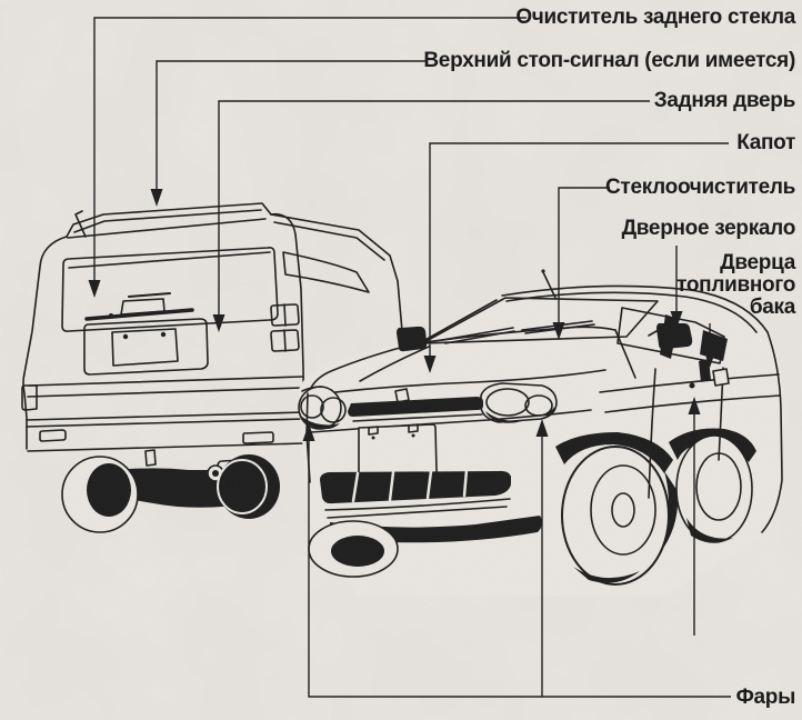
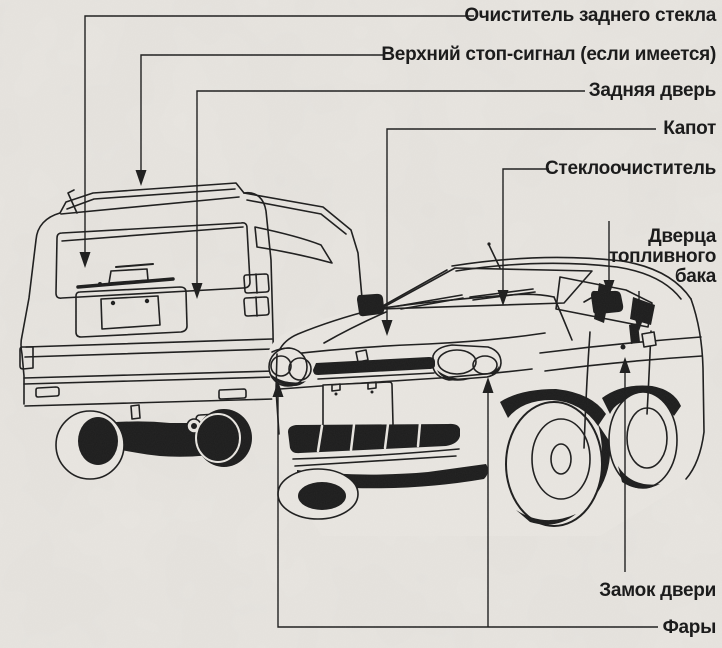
  Очиститель заднего стекла
  Верхний стоп-сигнал (если имеется)
  Задняя дверь
  Капот
  Стеклоочиститель
- Дверное зеркало
  Дверца
  топливного
  бака
+ Замок двери
  Фары
